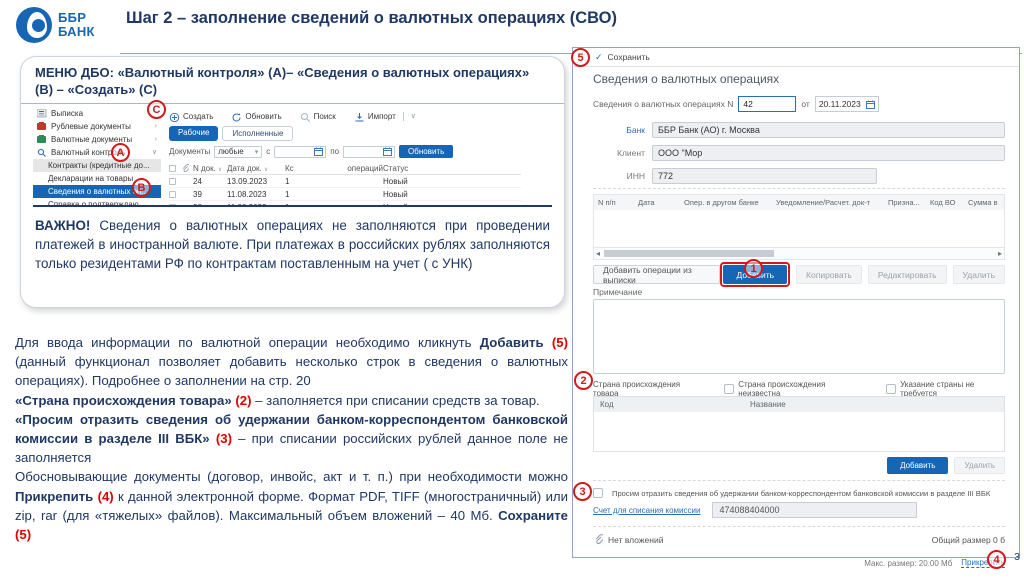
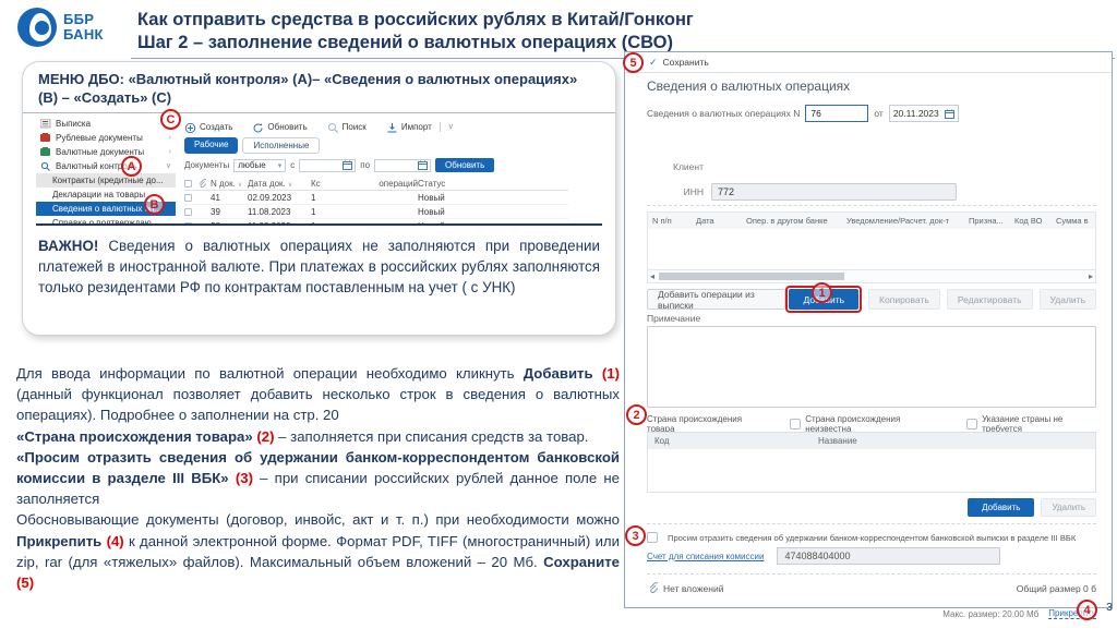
  ББР
  БАНК
+ Как отправить средства в российских рублях в Китай/Гонконг
  Шаг 2 – заполнение сведений о валютных операциях (СВО)
  МЕНЮ ДБО: «Валютный контроля» (А)– «Сведения о валютных операциях» (В) – «Создать» (С)
  Выписка
  Рублевые документы
  Валютные документы
  Валютный контроль
  Контракты (кредитные до...
  Декларации на товары
  Сведения о валютных оп...
  Справка о подтверждаю...
  Создать
  Обновить
  Поиск
  Импорт
  Рабочие
  Исполненные
  Документы
  любые
  с
  по
  Обновить
  N док.
  Дата док.
  Кс
  операций
  Статус
- 24
+ 41
- 13.09.2023
+ 02.09.2023
  1
  Новый
  39
  11.08.2023
  1
  Новый
  ВАЖНО! Сведения о валютных операциях не заполняются при проведении платежей в иностранной валюте. При платежах в российских рублях заполняются только резидентами РФ по контрактам поставленным на учет ( с УНК)
- Для ввода информации по валютной операции необходимо кликнуть Добавить (5) (данный функционал позволяет добавить несколько строк в сведения о валютных операциях). Подробнее о заполнении на стр. 20
+ Для ввода информации по валютной операции необходимо кликнуть Добавить (1) (данный функционал позволяет добавить несколько строк в сведения о валютных операциях). Подробнее о заполнении на стр. 20
- «Страна происхождения товара» (2) – заполняется при списании средств за товар.
+ «Страна происхождения товара» (2) – заполняется при списания средств за товар.
  «Просим отразить сведения об удержании банком-корреспондентом банковской комиссии в разделе III ВБК» (3) – при списании российских рублей данное поле не заполняется
- Обосновывающие документы (договор, инвойс, акт и т. п.) при необходимости можно Прикрепить (4) к данной электронной форме. Формат PDF, TIFF (многостраничный) или zip, rar (для «тяжелых» файлов). Максимальный объем вложений – 40 Мб. Сохраните (5)
+ Обосновывающие документы (договор, инвойс, акт и т. п.) при необходимости можно Прикрепить (4) к данной электронной форме. Формат PDF, TIFF (многостраничный) или zip, rar (для «тяжелых» файлов). Максимальный объем вложений – 20 Мб. Сохраните (5)
  ✓
  Сохранить
  Сведения о валютных операциях
  Сведения о валютных операциях N
- 42
+ 76
  от
  20.11.2023
- Банк
- ББР Банк (АО) г. Москва
  Клиент
- ООО "Мор
  ИНН
  772
  N п/п
  Дата
  Опер. в другом банке
  Уведомление/Расчет. док-т
  Призна...
  Код ВО
  Сумма в
  ◂
  ▸
  Добавить операции из выписки
  Добавить
  Копировать
  Редактировать
  Удалить
  Примечание
  Страна происхождения товара
  Страна происхождения неизвестна
  Указание страны не требуется
  Код
  Название
  Добавить
  Удалить
- Просим отразить сведения об удержании банком-корреспондентом банковской комиссии в разделе III ВБК
+ Просим отразить сведения об удержании банком-корреспондентом банковской выписки в разделе III ВБК
  Счет для списания комиссии
  474088404000
  Нет вложений
  Общий размер 0 б
  Макс. размер: 20.00 Мб
  Прикрепить
  A
  B
  C
  1
  2
  3
  4
  5
  3
